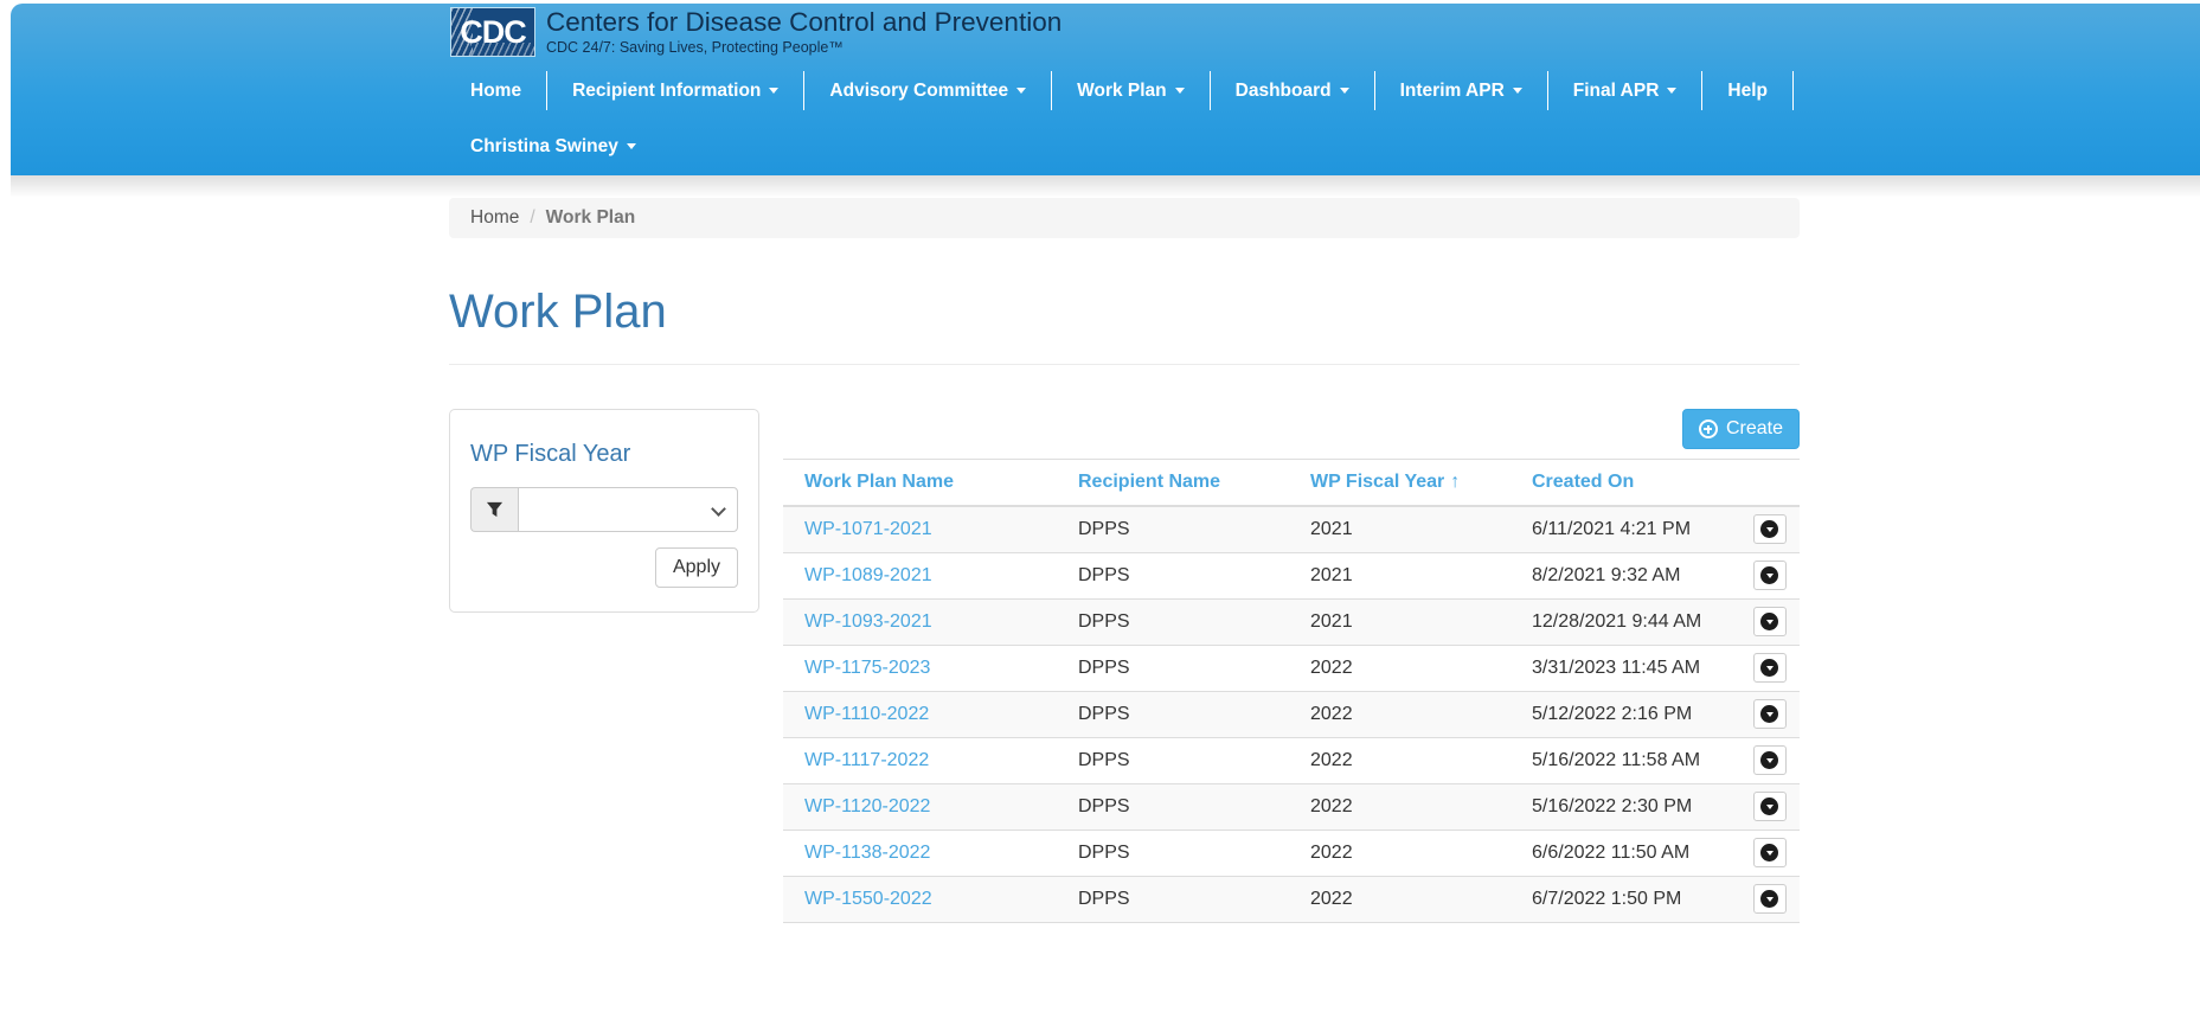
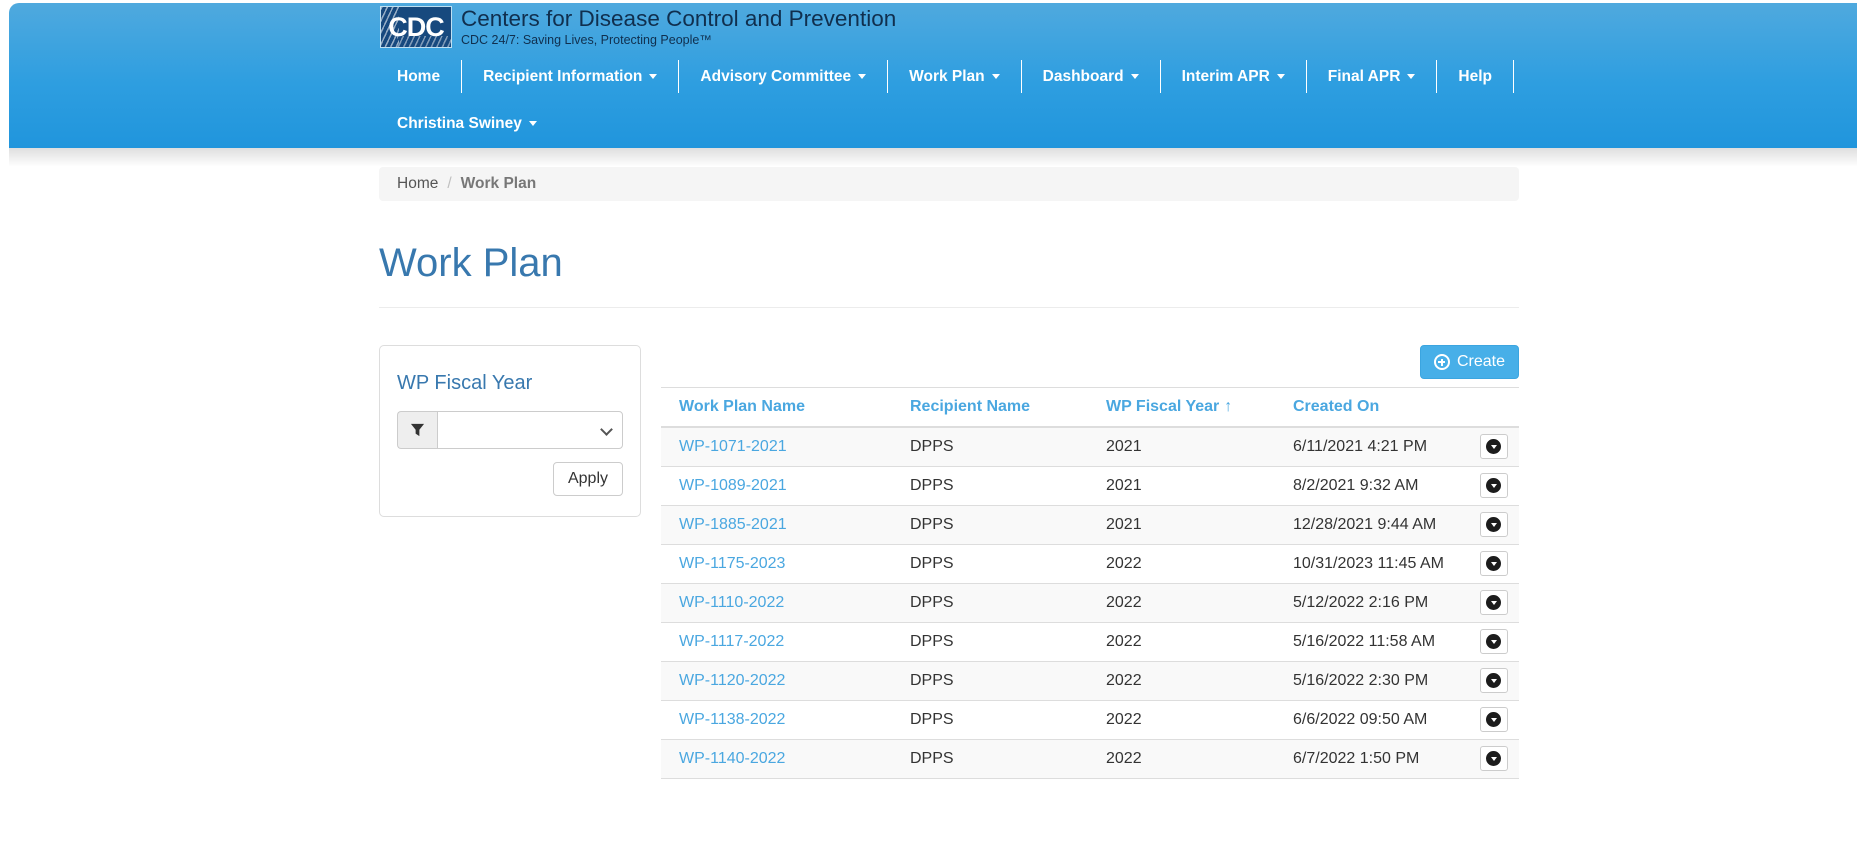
  CDC
  Centers for Disease Control and Prevention
  CDC 24/7: Saving Lives, Protecting People™
  Home
  Recipient Information
  Advisory Committee
  Work Plan
  Dashboard
  Interim APR
  Final APR
  Help
  Christina Swiney
  Home
  /
  Work Plan
  Work Plan
  WP Fiscal Year
  Apply
  Create
  Work Plan Name	Recipient Name	WP Fiscal Year ↑	Created On
  WP-1071-2021	DPPS	2021	6/11/2021 4:21 PM
  WP-1089-2021	DPPS	2021	8/2/2021 9:32 AM
- WP-1093-2021	DPPS	2021	12/28/2021 9:44 AM
+ WP-1885-2021	DPPS	2021	12/28/2021 9:44 AM
- WP-1175-2023	DPPS	2022	3/31/2023 11:45 AM
+ WP-1175-2023	DPPS	2022	10/31/2023 11:45 AM
  WP-1110-2022	DPPS	2022	5/12/2022 2:16 PM
  WP-1117-2022	DPPS	2022	5/16/2022 11:58 AM
  WP-1120-2022	DPPS	2022	5/16/2022 2:30 PM
- WP-1138-2022	DPPS	2022	6/6/2022 11:50 AM
+ WP-1138-2022	DPPS	2022	6/6/2022 09:50 AM
- WP-1550-2022	DPPS	2022	6/7/2022 1:50 PM
+ WP-1140-2022	DPPS	2022	6/7/2022 1:50 PM
